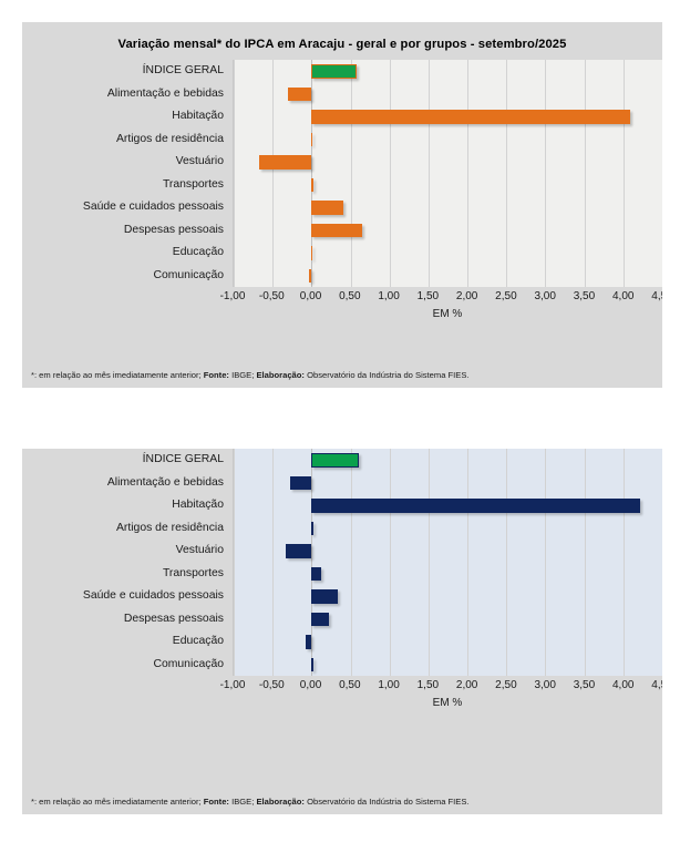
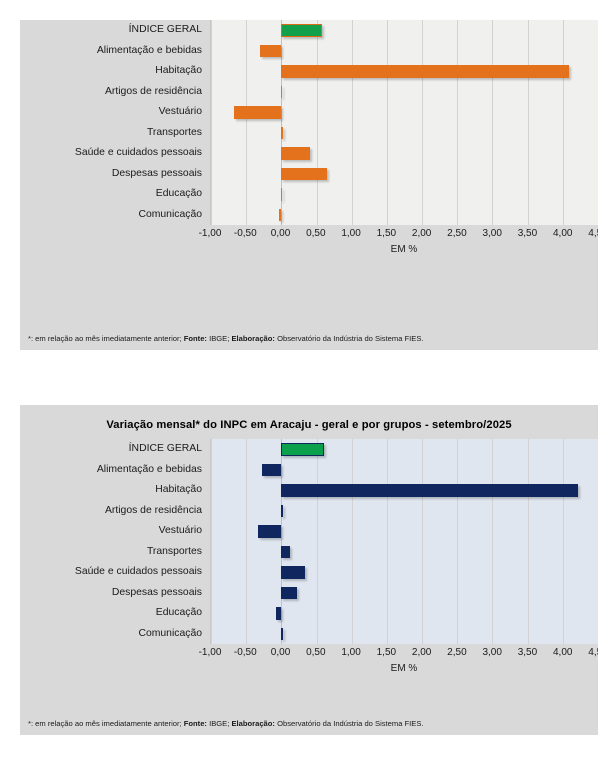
- Variação mensal* do IPCA em Aracaju - geral e por grupos - setembro/2025
  ÍNDICE GERAL
  Alimentação e bebidas
  Habitação
  Artigos de residência
  Vestuário
  Transportes
  Saúde e cuidados pessoais
  Despesas pessoais
  Educação
  Comunicação
  -1,00
  -0,50
  0,00
  0,50
  1,00
  1,50
  2,00
  2,50
  3,00
  3,50
  4,00
  EM %
  *: em relação ao mês imediatamente anterior; Fonte: IBGE; Elaboração: Observatório da Indústria do Sistema FIES.
+ Variação mensal* do INPC em Aracaju - geral e por grupos - setembro/2025
  ÍNDICE GERAL
  Alimentação e bebidas
  Habitação
  Artigos de residência
  Vestuário
  Transportes
  Saúde e cuidados pessoais
  Despesas pessoais
  Educação
  Comunicação
  -1,00
  -0,50
  0,00
  0,50
  1,00
  1,50
  2,00
  2,50
  3,00
  3,50
  4,00
  EM %
  *: em relação ao mês imediatamente anterior; Fonte: IBGE; Elaboração: Observatório da Indústria do Sistema FIES.
